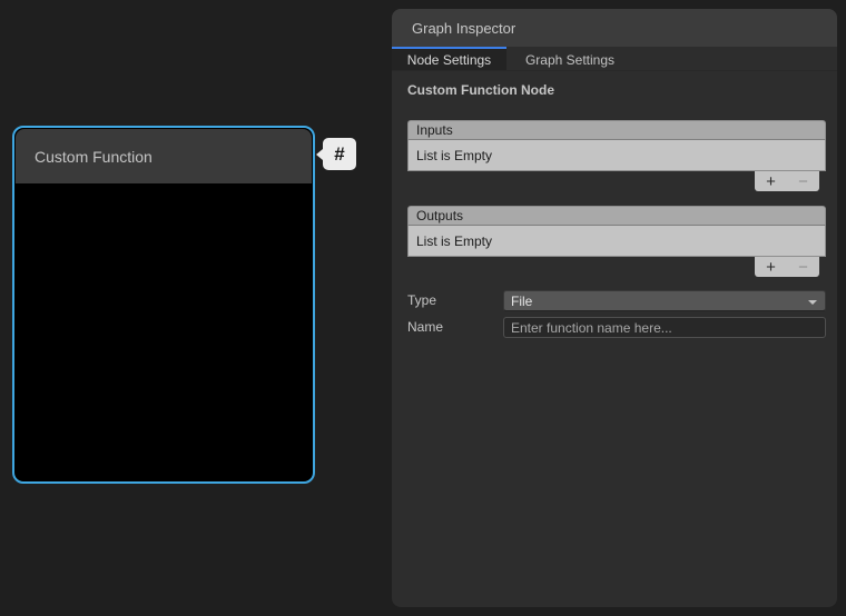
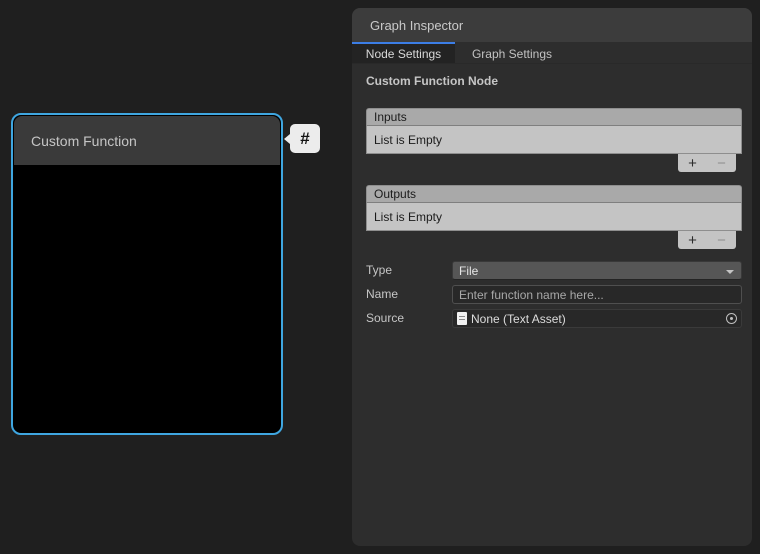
  Custom Function
  #
  Graph Inspector
  Node Settings
  Graph Settings
  Custom Function Node
  Inputs
  List is Empty
  +
  −
  Outputs
  List is Empty
  +
  −
  Type
  File
  Name
  Enter function name here...
+ Source
+ None (Text Asset)
